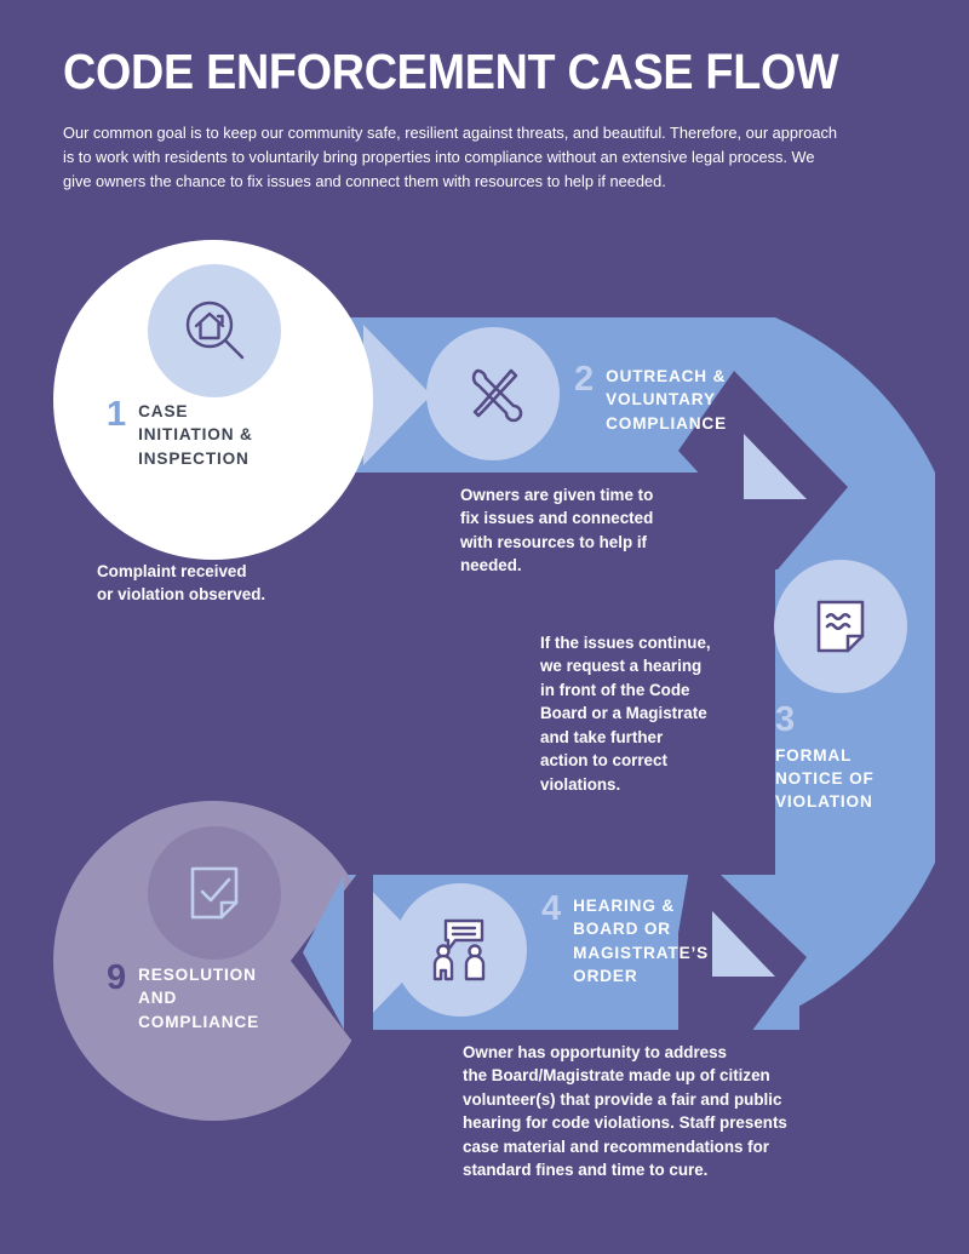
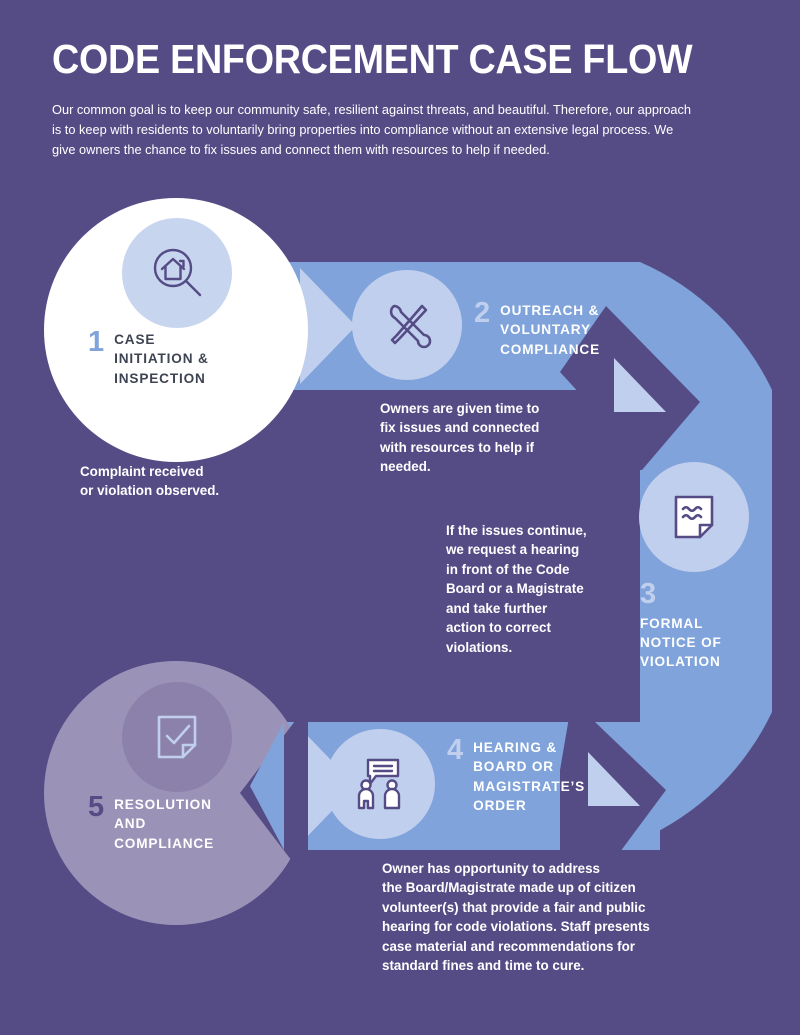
  CODE ENFORCEMENT CASE FLOW
- Our common goal is to keep our community safe, resilient against threats, and beautiful. Therefore, our approach is to work with residents to voluntarily bring properties into compliance without an extensive legal process. We give owners the chance to fix issues and connect them with resources to help if needed.
+ Our common goal is to keep our community safe, resilient against threats, and beautiful. Therefore, our approach is to keep with residents to voluntarily bring properties into compliance without an extensive legal process. We give owners the chance to fix issues and connect them with resources to help if needed.
  1
  CASE
  INITIATION &
  INSPECTION
  Complaint received
  or violation observed.
  2
  OUTREACH &
  VOLUNTARY
  COMPLIANCE
  Owners are given time to
  fix issues and connected
  with resources to help if
  needed.
  3
  FORMAL
  NOTICE OF
  VIOLATION
  If the issues continue,
  we request a hearing
  in front of the Code
  Board or a Magistrate
  and take further
  action to correct
  violations.
  4
  HEARING &
  BOARD OR
  MAGISTRATE’S
  ORDER
  Owner has opportunity to address
  the Board/Magistrate made up of citizen
  volunteer(s) that provide a fair and public
  hearing for code violations. Staff presents
  case material and recommendations for
  standard fines and time to cure.
- 9
+ 5
  RESOLUTION
  AND
  COMPLIANCE
